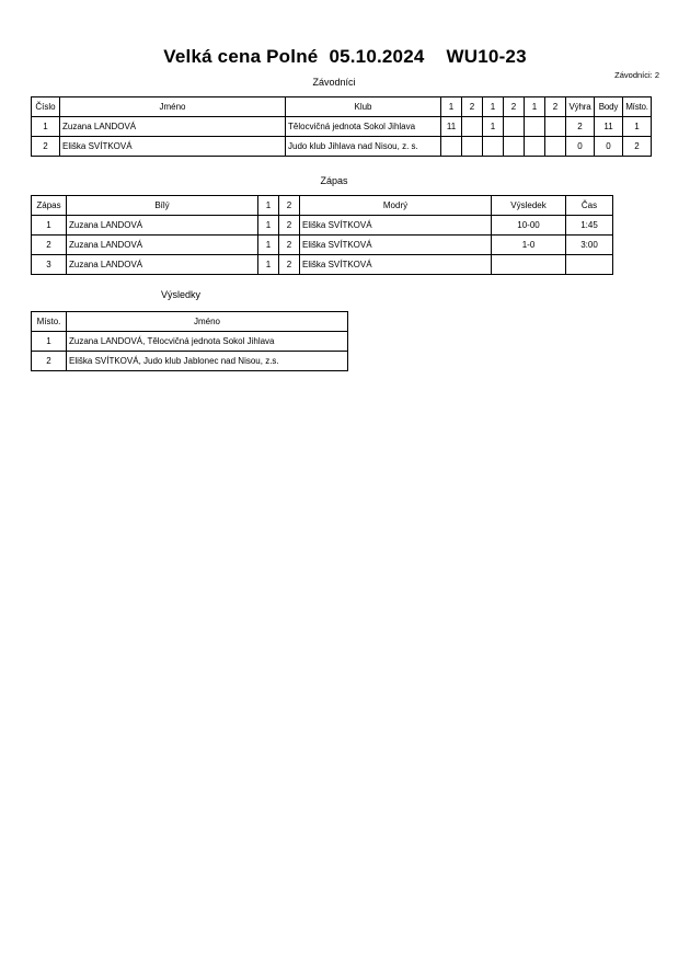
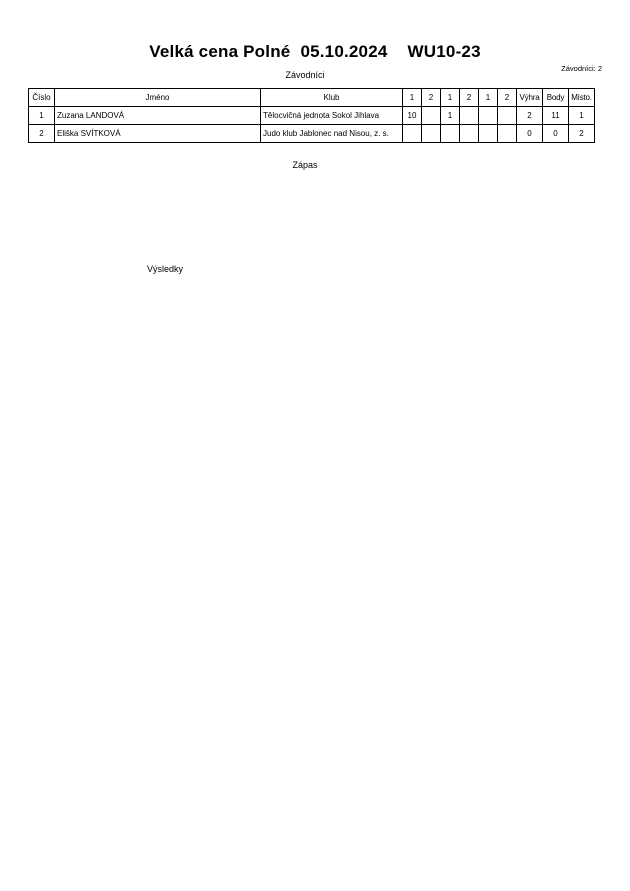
  Velká cena Polné 05.10.2024 WU10-23
  Závodníci: 2
  Závodníci
  Číslo	Jméno	Klub	1	2	1	2	1	2	Výhra	Body	Místo.
- 1	Zuzana LANDOVÁ	Tělocvičná jednota Sokol Jihlava	11		1				2	11	1
+ 1	Zuzana LANDOVÁ	Tělocvičná jednota Sokol Jihlava	10		1				2	11	1
- 2	Eliška SVÍTKOVÁ	Judo klub Jihlava nad Nisou, z. s.							0	0	2
+ 2	Eliška SVÍTKOVÁ	Judo klub Jablonec nad Nisou, z. s.							0	0	2
  Zápas
- Zápas	Bílý	1	2	Modrý	Výsledek	Čas
- 1	Zuzana LANDOVÁ	1	2	Eliška SVÍTKOVÁ	10-00	1:45
- 2	Zuzana LANDOVÁ	1	2	Eliška SVÍTKOVÁ	1-0	3:00
- 3	Zuzana LANDOVÁ	1	2	Eliška SVÍTKOVÁ
  Výsledky
- Místo.	Jméno
- 1	Zuzana LANDOVÁ, Tělocvičná jednota Sokol Jihlava
- 2	Eliška SVÍTKOVÁ, Judo klub Jablonec nad Nisou, z.s.
